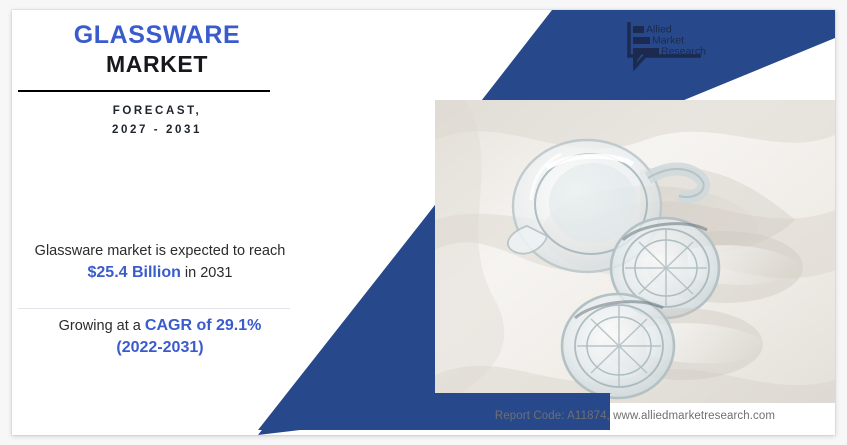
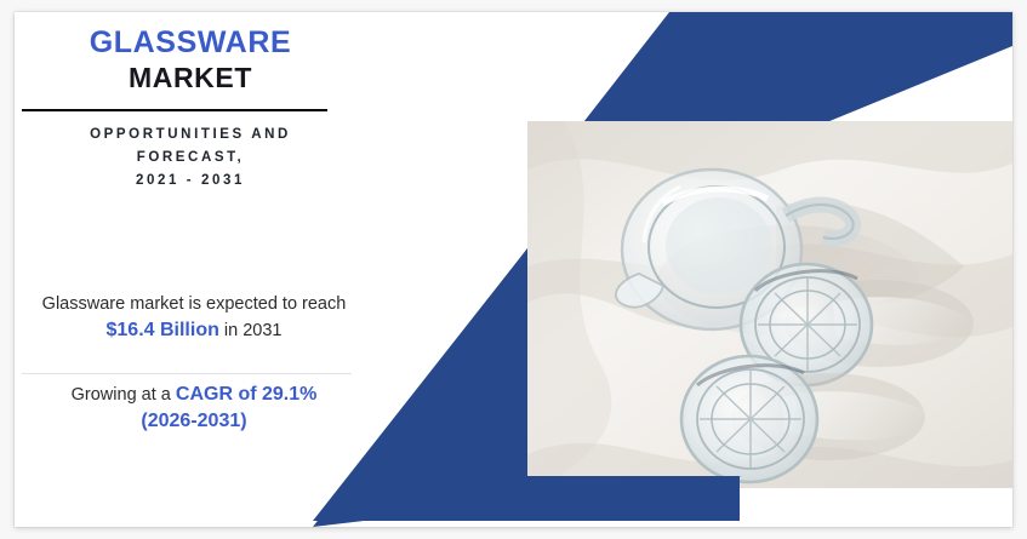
- Allied
- Market
- Research
  GLASSWARE
  MARKET
+ OPPORTUNITIES AND
  FORECAST,
- 2027 - 2031
+ 2021 - 2031
- Glassware market is expected to reach $25.4 Billion in 2031
+ Glassware market is expected to reach $16.4 Billion in 2031
  Growing at a CAGR of 29.1%
- (2022-2031)
+ (2026-2031)
- Report Code: A11874, www.alliedmarketresearch.com
